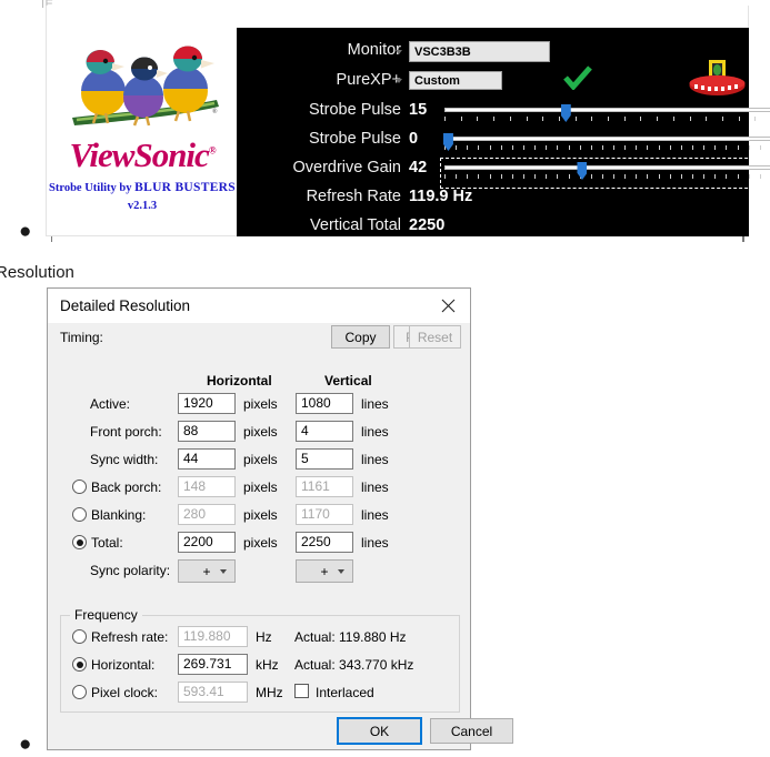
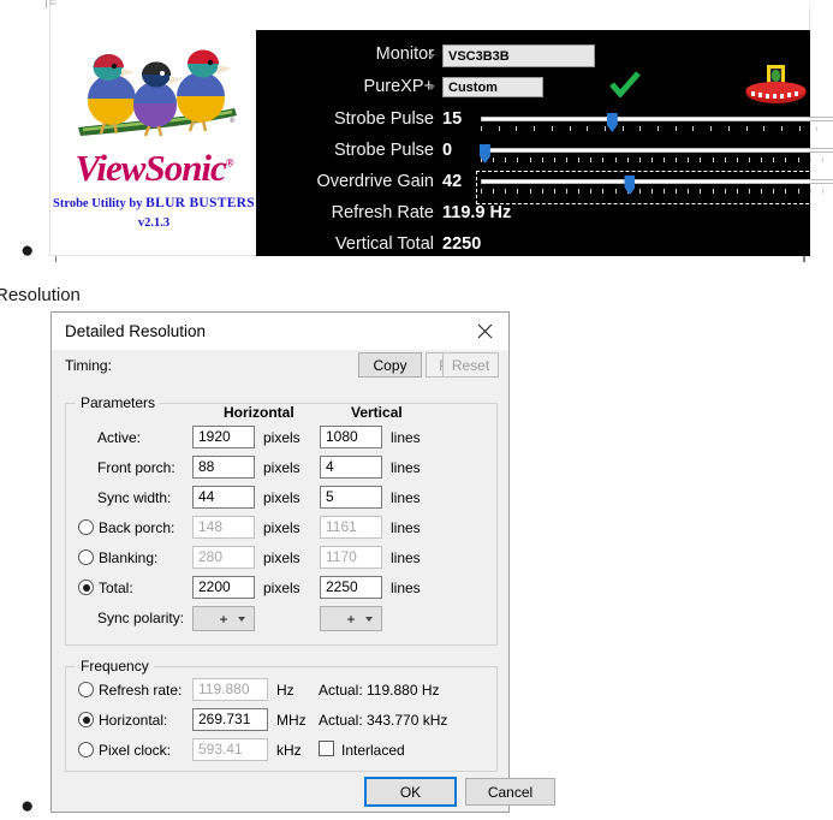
  IE
  ●
  Resolution
  ●
  ViewSonic®
  Strobe Utility by BLUR BUSTERS
  v2.1.3
  Monitor
  VSC3B3B
  PureXP+
  Custom
  Strobe Pulse
  15
  Strobe Pulse
  0
  Overdrive Gain
  42
  Refresh Rate
  119.9 Hz
  Vertical Total
  2250
  Detailed Resolution
  Timing:
  Copy
  Reset
+ Parameters
  Horizontal
  Vertical
  Active:
  1920
  pixels
  1080
  lines
  Front porch:
  88
  pixels
  4
  lines
  Sync width:
  44
  pixels
  5
  lines
  Back porch:
  148
  pixels
  1161
  lines
  Blanking:
  280
  pixels
  1170
  lines
  Total:
  2200
  pixels
  2250
  lines
  Sync polarity:
  +
  +
  Frequency
  Refresh rate:
  119.880
  Hz
  Actual: 119.880 Hz
  Horizontal:
  269.731
- kHz
+ MHz
  Actual: 343.770 kHz
  Pixel clock:
  593.41
- MHz
+ kHz
  Interlaced
  OK
  Cancel
